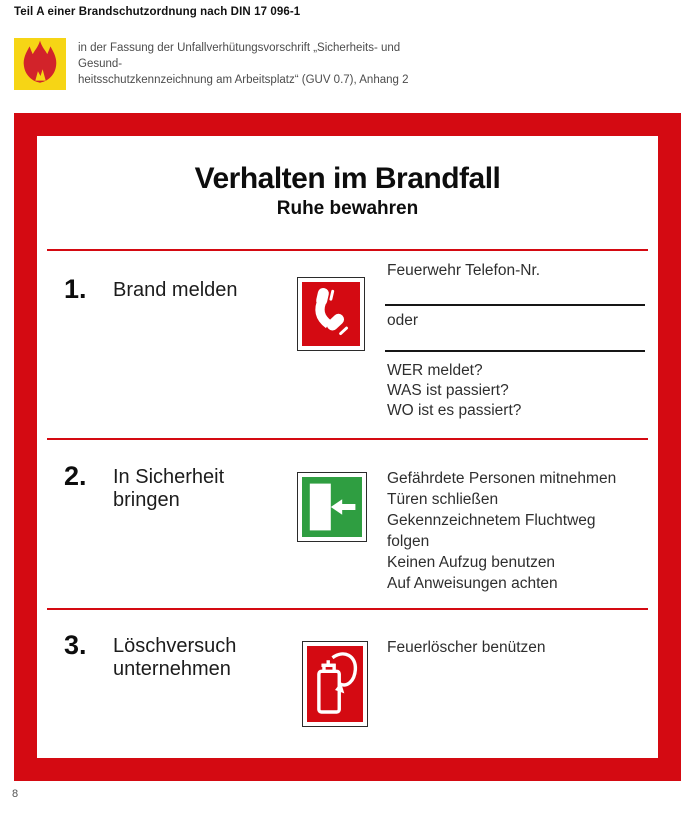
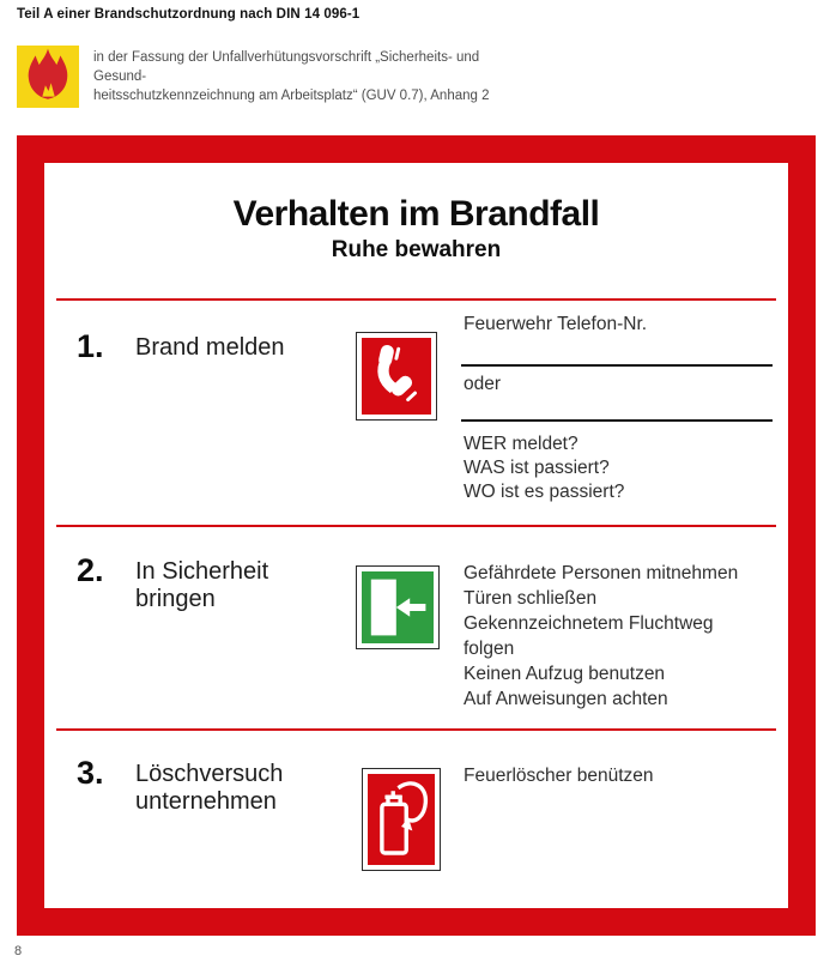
- Teil A einer Brandschutzordnung nach DIN 17 096-1
+ Teil A einer Brandschutzordnung nach DIN 14 096-1
  in der Fassung der Unfallverhütungsvorschrift „Sicherheits- und Gesund-
  heitsschutzkennzeichnung am Arbeitsplatz“ (GUV 0.7), Anhang 2
  Verhalten im Brandfall
  Ruhe bewahren
  1.
  Brand melden
  Feuerwehr Telefon-Nr.
  oder
  WER meldet?
  WAS ist passiert?
  WO ist es passiert?
  2.
  In Sicherheit bringen
  Gefährdete Personen mitnehmen
  Türen schließen
  Gekennzeichnetem Fluchtweg folgen
  Keinen Aufzug benutzen
  Auf Anweisungen achten
  3.
  Löschversuch unternehmen
  Feuerlöscher benützen
  8
